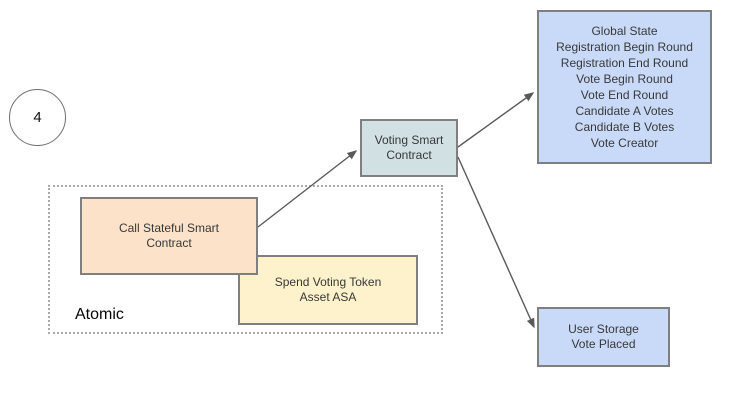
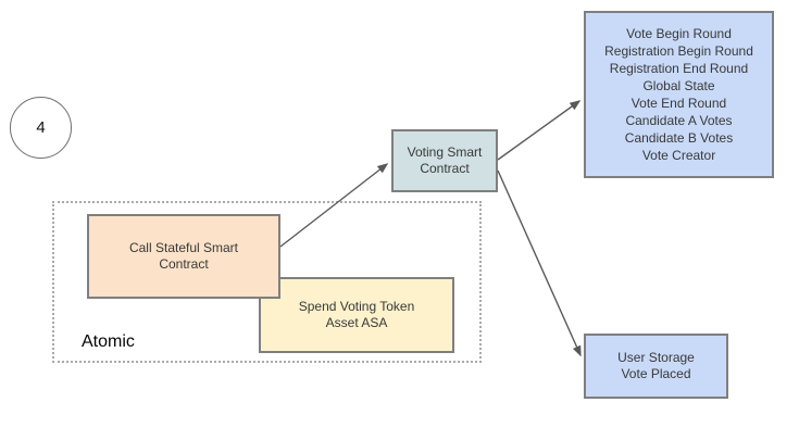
  4
  Atomic
  Call Stateful Smart
  Contract
  Spend Voting Token
  Asset ASA
  Voting Smart
  Contract
- Global State
+ Vote Begin Round
  Registration Begin Round
  Registration End Round
- Vote Begin Round
+ Global State
  Vote End Round
  Candidate A Votes
  Candidate B Votes
  Vote Creator
  User Storage
  Vote Placed
